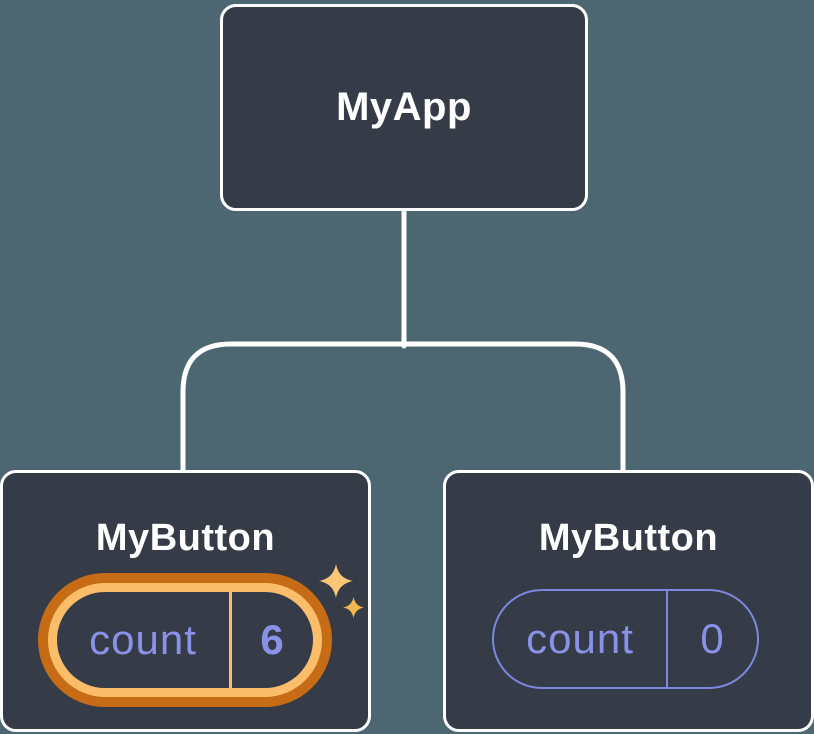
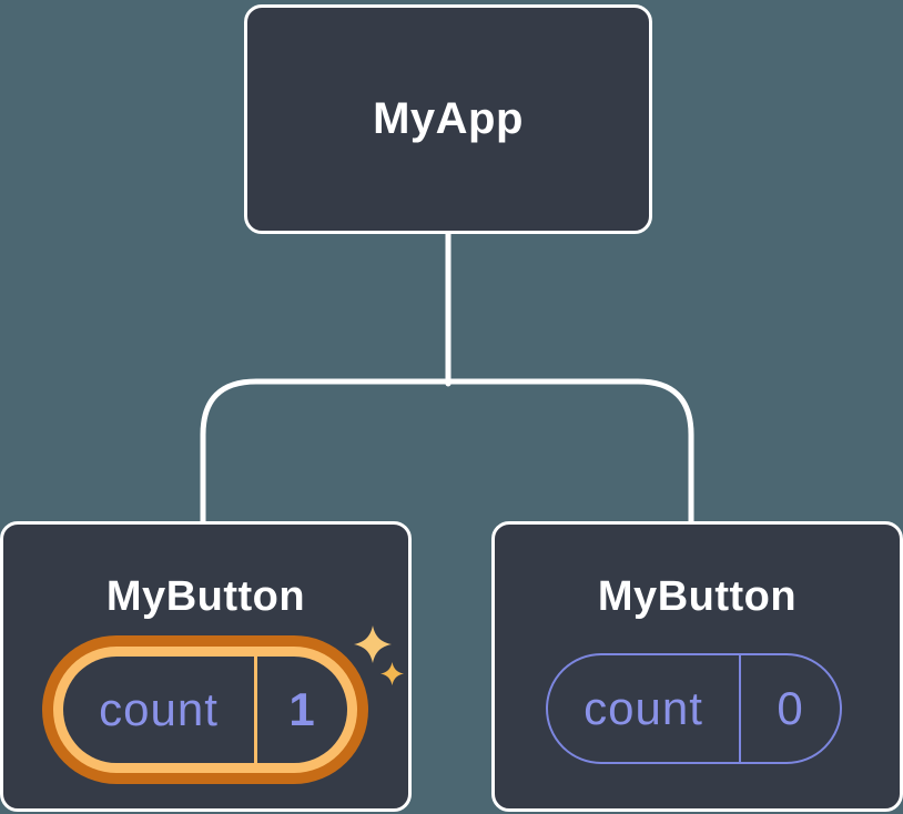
  MyApp
  MyButton
  count
- 6
+ 1
  MyButton
  count
  0
